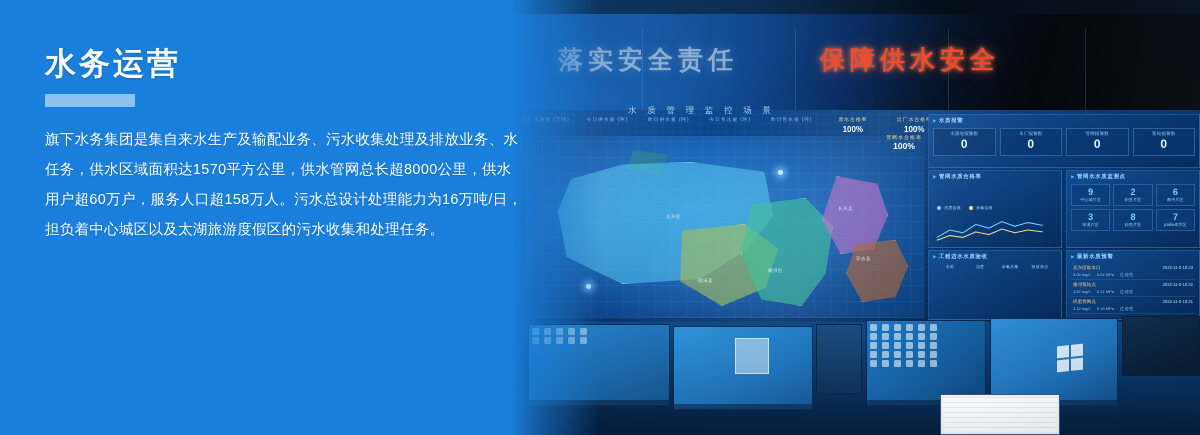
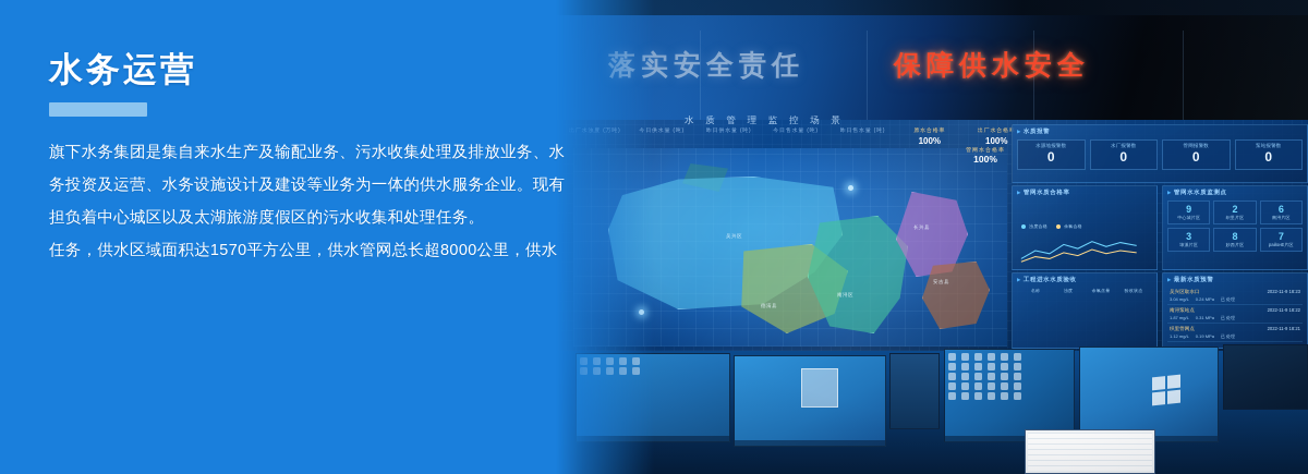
  水务运营
  旗下水务集团是集自来水生产及输配业务、污水收集处理及排放业务、水
+ 务投资及运营、水务设施设计及建设等业务为一体的供水服务企业。现有
- 任务，供水区域面积达1570平方公里，供水管网总长超8000公里，供水
+ 担负着中心城区以及太湖旅游度假区的污水收集和处理任务。
- 用户超60万户，服务人口超158万人。污水总设计处理能力为16万吨/日，
- 担负着中心城区以及太湖旅游度假区的污水收集和处理任务。
+ 任务，供水区域面积达1570平方公里，供水管网总长超8000公里，供水
